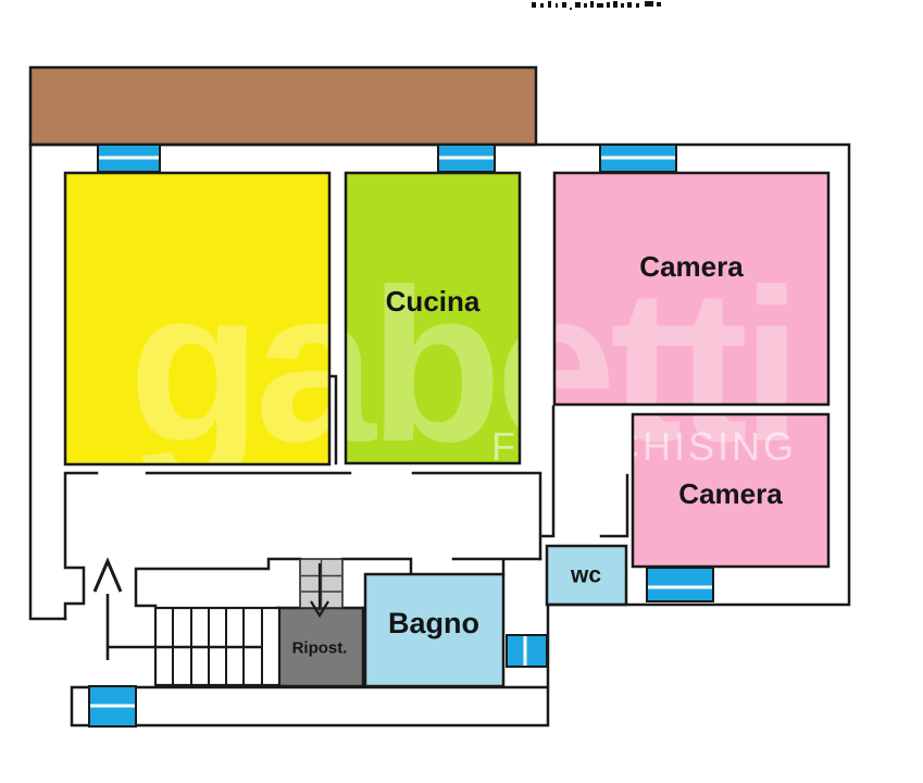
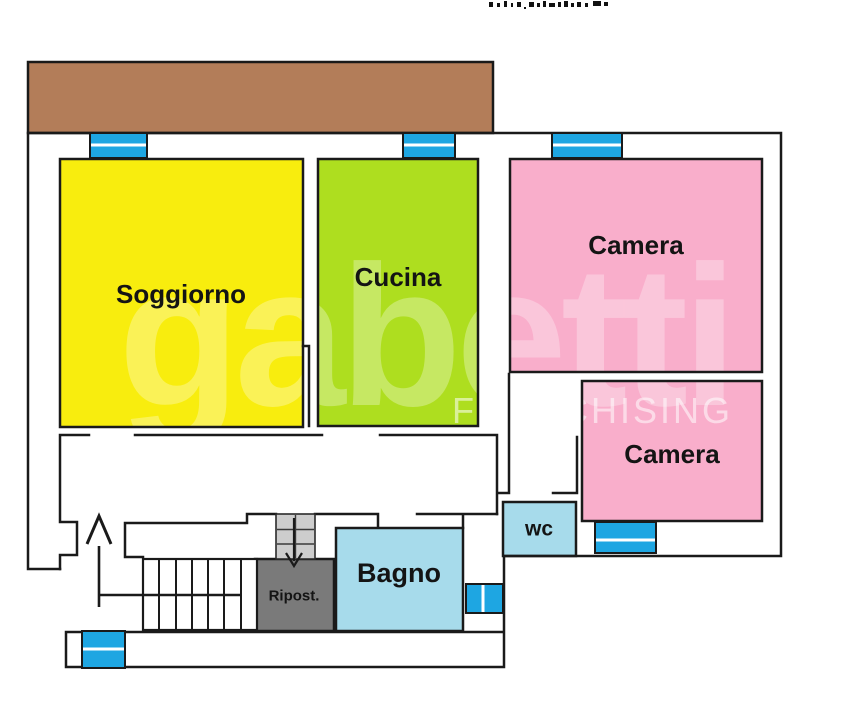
  gabetti
  FRANCHISING
+ Soggiorno
  Cucina
  Camera
  Camera
  Bagno
  wc
  Ripost.
